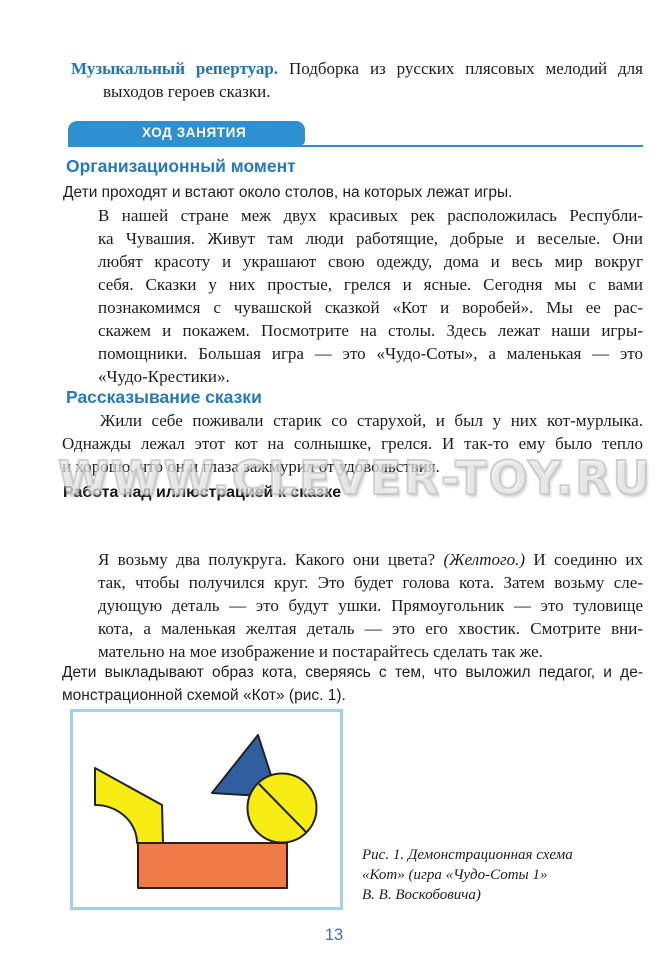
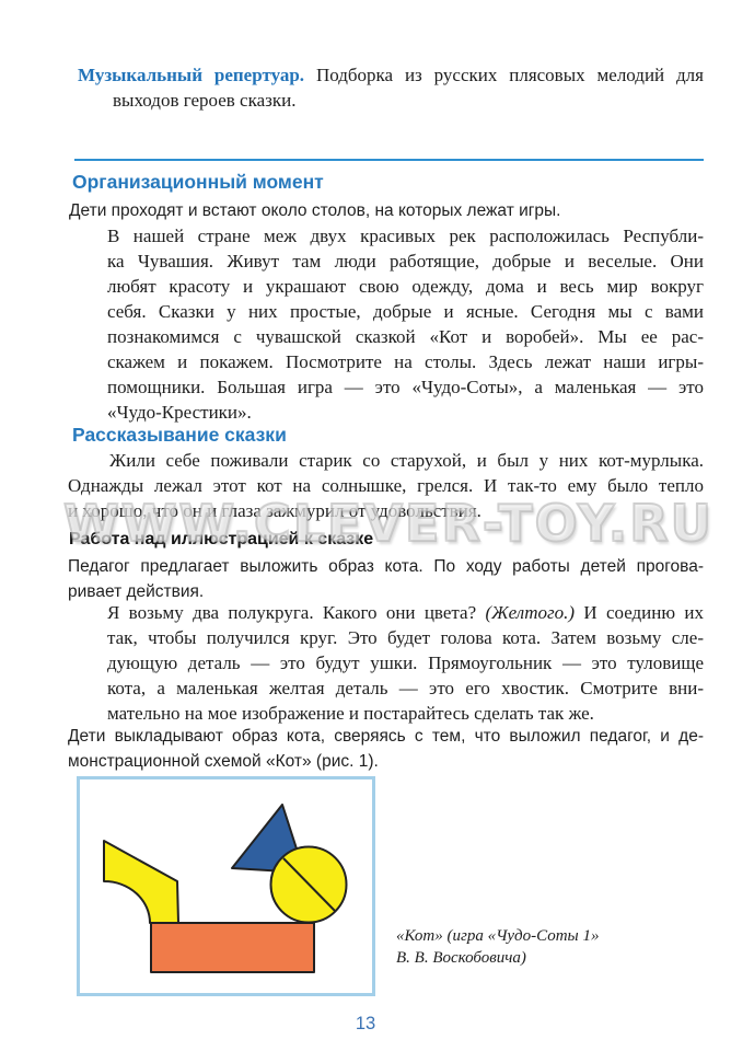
  Музыкальный репертуар. Подборка из русских плясовых мелодий для
  выходов героев сказки.
- ХОД ЗАНЯТИЯ
  Организационный момент
  Дети проходят и встают около столов, на которых лежат игры.
  В нашей стране меж двух красивых рек расположилась Республи-
  ка Чувашия. Живут там люди работящие, добрые и веселые. Они
  любят красоту и украшают свою одежду, дома и весь мир вокруг
- себя. Сказки у них простые, грелся и ясные. Сегодня мы с вами
+ себя. Сказки у них простые, добрые и ясные. Сегодня мы с вами
  познакомимся с чувашской сказкой «Кот и воробей». Мы ее рас-
  скажем и покажем. Посмотрите на столы. Здесь лежат наши игры-
  помощники. Большая игра — это «Чудо-Соты», а маленькая — это
  «Чудо-Крестики».
  Рассказывание сказки
  Жили себе поживали старик со старухой, и был у них кот-мурлыка.
  Однажды лежал этот кот на солнышке, грелся. И так-то ему было тепло
  и хорошо, что он и глаза зажмурил от удовольствия.
  WWW.CLEVER-TOY.RU
  Работа над иллюстрацией к сказке
+ Педагог предлагает выложить образ кота. По ходу работы детей прогова-
+ ривает действия.
  Я возьму два полукруга. Какого они цвета? (Желтого.) И соединю их
  так, чтобы получился круг. Это будет голова кота. Затем возьму сле-
  дующую деталь — это будут ушки. Прямоугольник — это туловище
  кота, а маленькая желтая деталь — это его хвостик. Смотрите вни-
  мательно на мое изображение и постарайтесь сделать так же.
  Дети выкладывают образ кота, сверяясь с тем, что выложил педагог, и де-
  монстрационной схемой «Кот» (рис. 1).
- Рис. 1. Демонстрационная схема
  «Кот» (игра «Чудо-Соты 1»
  В. В. Воскобовича)
  13
